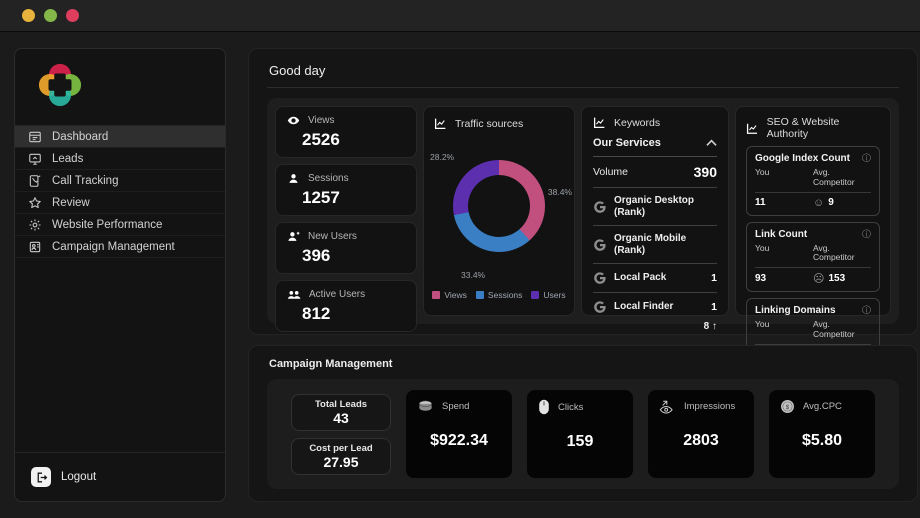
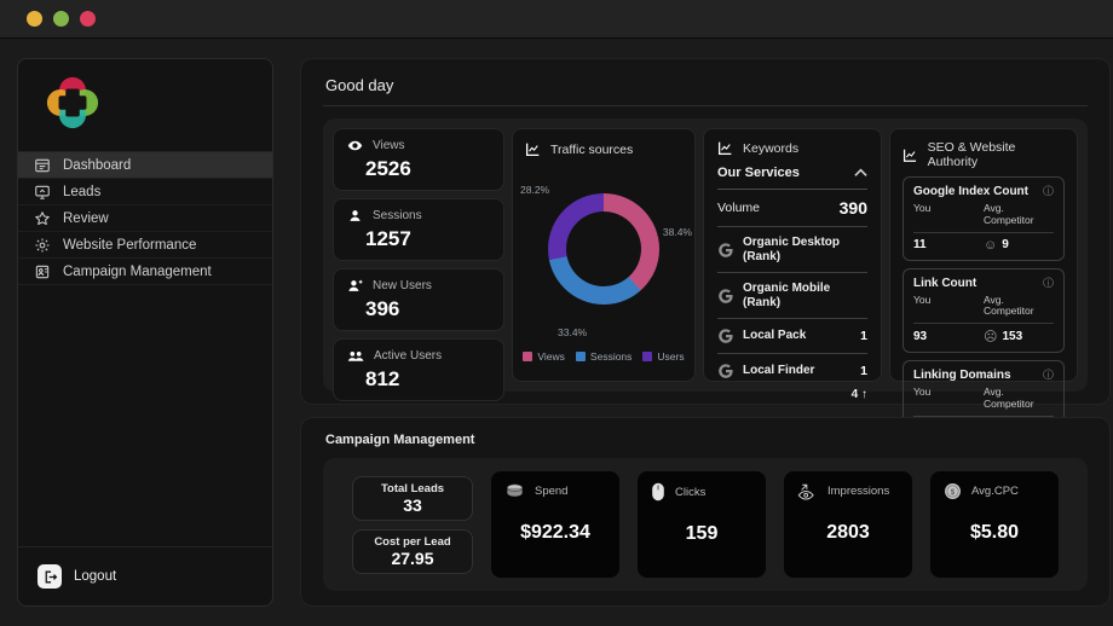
  Dashboard
  Leads
- Call Tracking
  Review
  Website Performance
  Campaign Management
  Logout
  Good day
  Views
  2526
  Sessions
  1257
  New Users
  396
  Active Users
  812
  Traffic sources
  38.4%
  33.4%
  28.2%
  Views
  Sessions
  Users
  Keywords
  Our Services
  Volume
  390
  Organic Desktop (Rank)
  Organic Mobile (Rank)
  Local Pack
  1
  Local Finder
  1
- 8 ↑
+ 4 ↑
  SEO & Website Authority
  Google Index Count
  ⓘ
  You
  Avg. Competitor
  11
  ☺
  9
  Link Count
  ⓘ
  You
  Avg. Competitor
  93
  ☹
  153
  Linking Domains
  ⓘ
  You
  Avg. Competitor
  Campaign Management
  Total Leads
- 43
+ 33
  Cost per Lead
  27.95
  Spend
  $922.34
  Clicks
  159
  Impressions
  2803
  Avg.CPC
  $5.80
